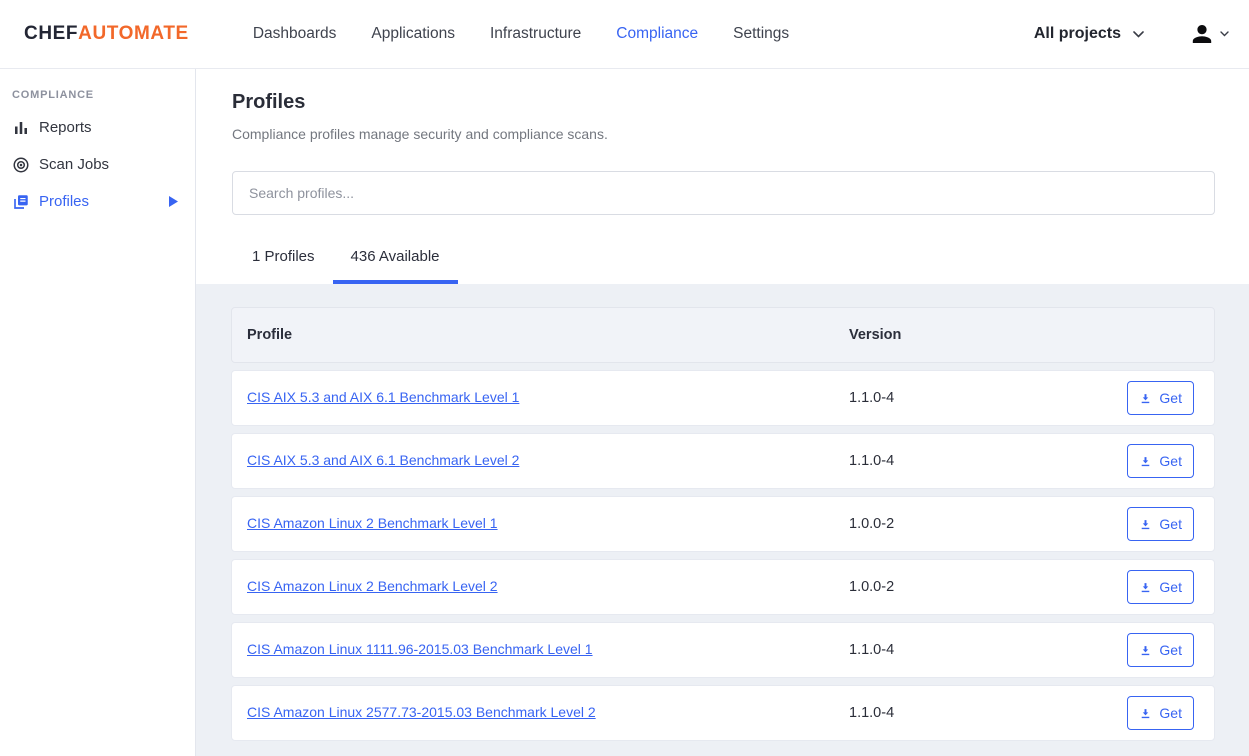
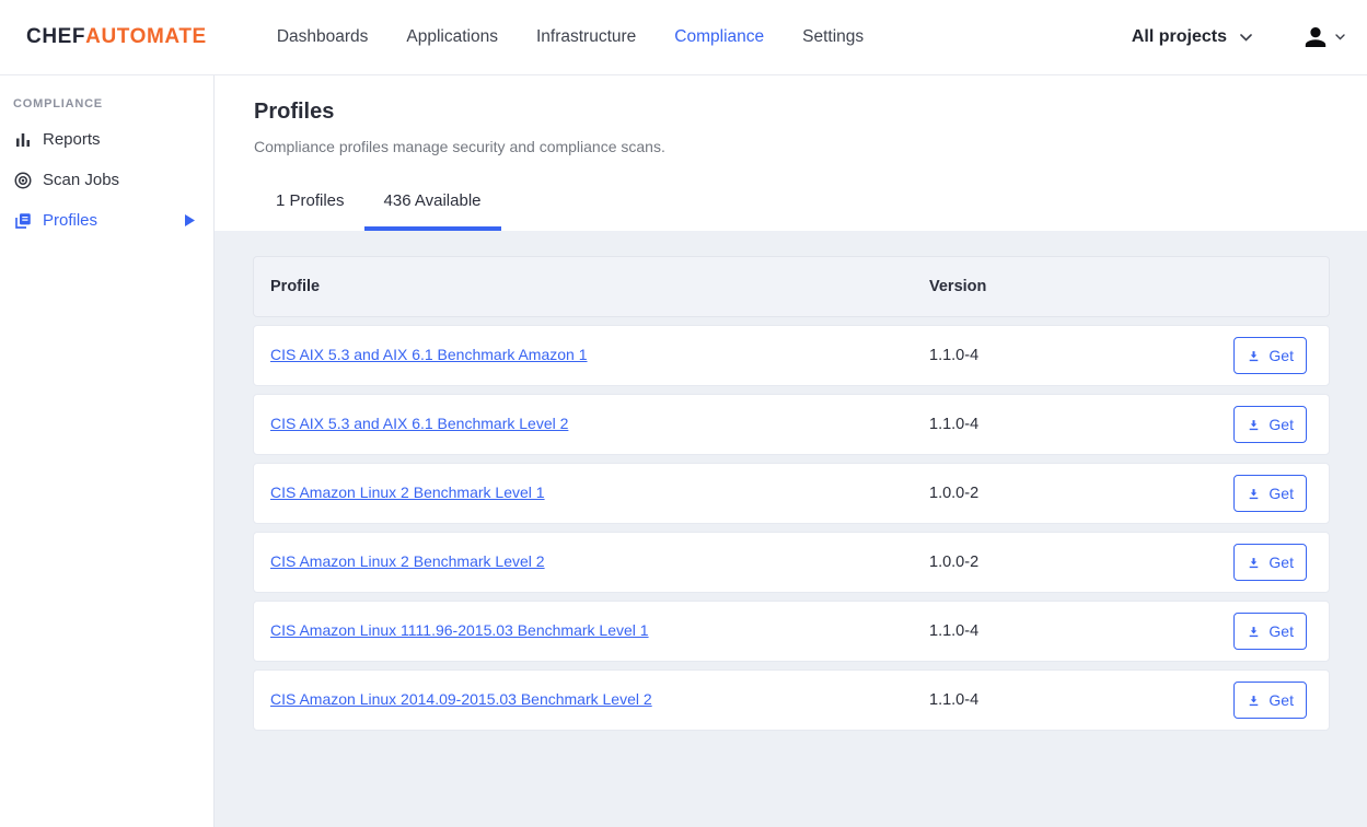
  CHEF
  AUTOMATE
  Dashboards
  Applications
  Infrastructure
  Compliance
  Settings
  All projects
  COMPLIANCE
  Reports
  Scan Jobs
  Profiles
  Profiles
  Compliance profiles manage security and compliance scans.
- Search profiles...
  1 Profiles
  436 Available
  Profile
  Version
- CIS AIX 5.3 and AIX 6.1 Benchmark Level 1
+ CIS AIX 5.3 and AIX 6.1 Benchmark Amazon 1
  1.1.0-4
  Get
  CIS AIX 5.3 and AIX 6.1 Benchmark Level 2
  1.1.0-4
  Get
  CIS Amazon Linux 2 Benchmark Level 1
  1.0.0-2
  Get
  CIS Amazon Linux 2 Benchmark Level 2
  1.0.0-2
  Get
  CIS Amazon Linux 1111.96-2015.03 Benchmark Level 1
  1.1.0-4
  Get
- CIS Amazon Linux 2577.73-2015.03 Benchmark Level 2
+ CIS Amazon Linux 2014.09-2015.03 Benchmark Level 2
  1.1.0-4
  Get
